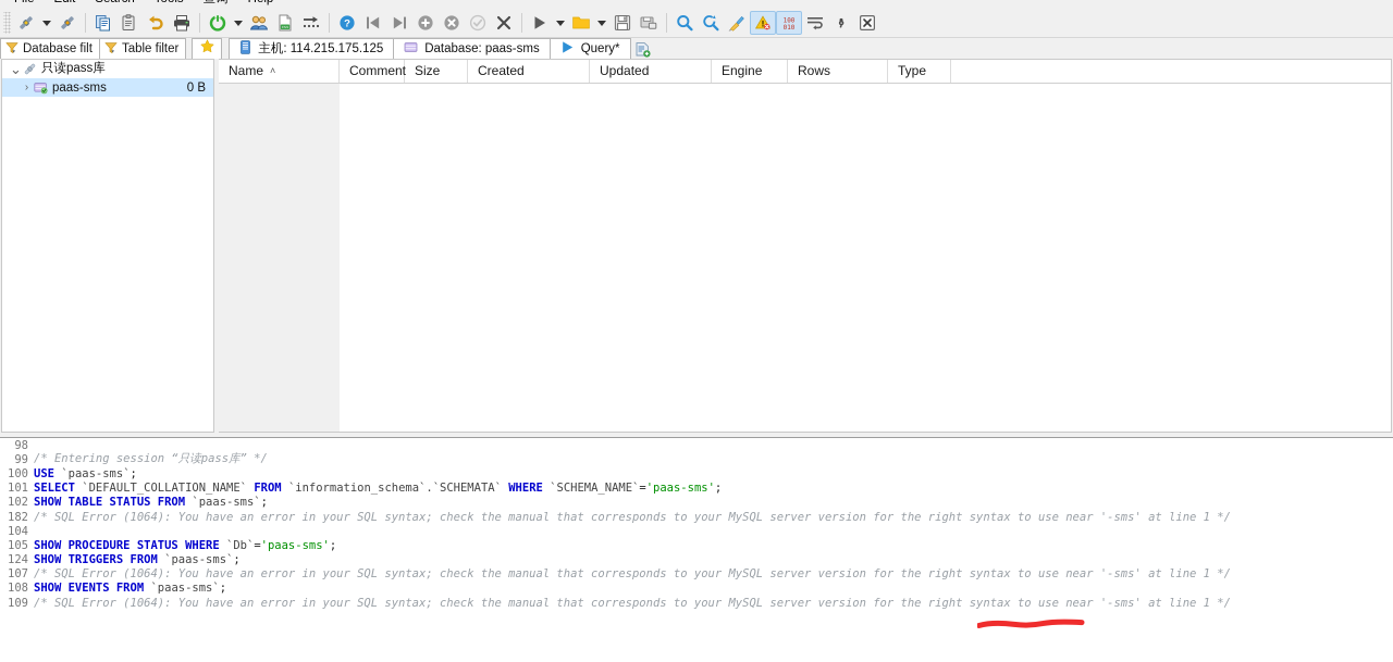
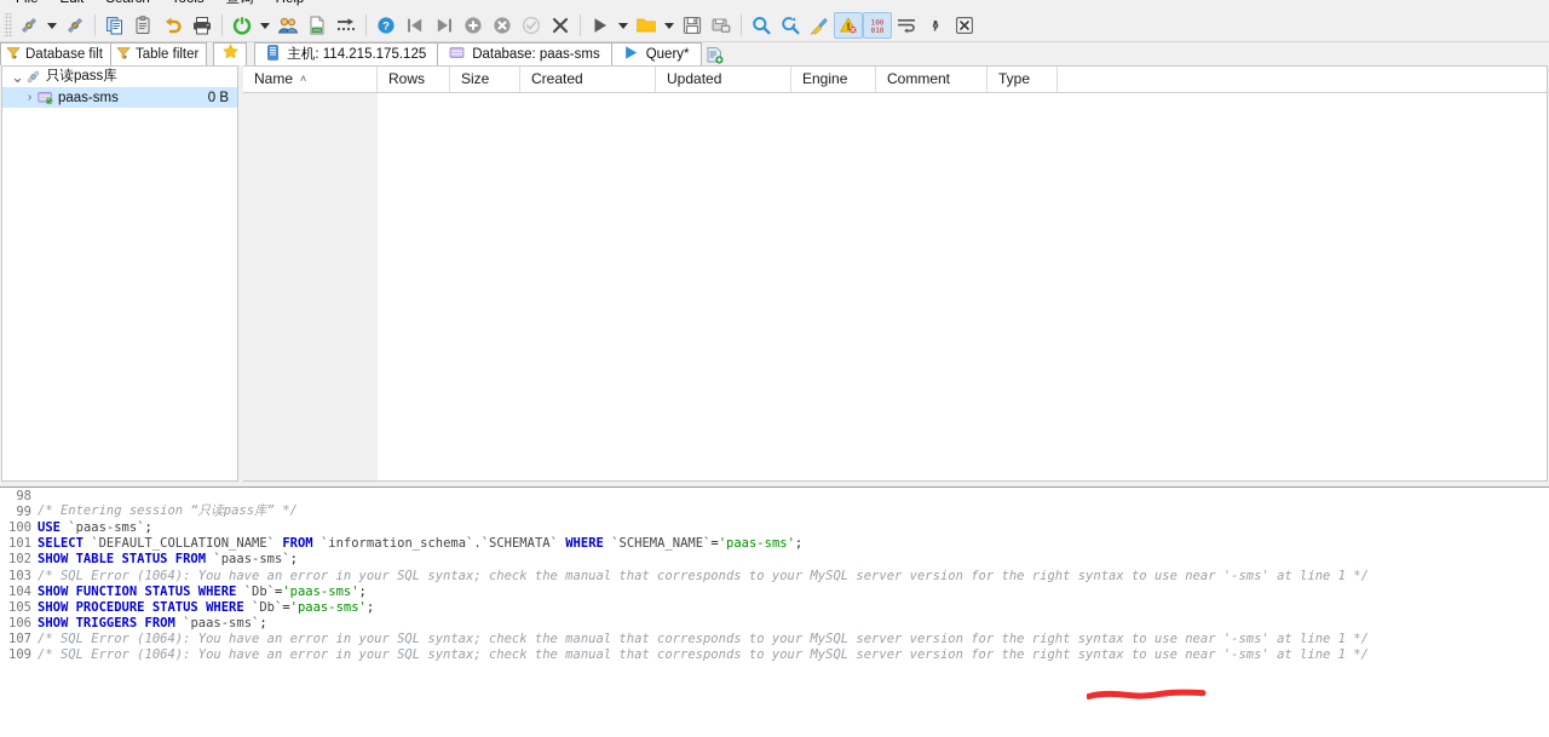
  ?
  Database filt
  Table filter
  主机: 114.215.175.125
  Database: paas-sms
  Query*
  ⌄
  只读pass库
  ›
  paas-sms
  0 B
  Name
  ˄
- Comment
+ Rows
  Size
  Created
  Updated
  Engine
- Rows
+ Comment
  Type
  98
  99
  /* Entering session “只读pass库” */
  100
  USE `paas-sms`;
  101
  SELECT `DEFAULT_COLLATION_NAME` FROM `information_schema`.`SCHEMATA` WHERE `SCHEMA_NAME`='paas-sms';
  102
  SHOW TABLE STATUS FROM `paas-sms`;
- 182
+ 103
  /* SQL Error (1064): You have an error in your SQL syntax; check the manual that corresponds to your MySQL server version for the right syntax to use near '-sms' at line 1 */
  104
+ SHOW FUNCTION STATUS WHERE `Db`='paas-sms';
  105
  SHOW PROCEDURE STATUS WHERE `Db`='paas-sms';
- 124
+ 106
  SHOW TRIGGERS FROM `paas-sms`;
  107
  /* SQL Error (1064): You have an error in your SQL syntax; check the manual that corresponds to your MySQL server version for the right syntax to use near '-sms' at line 1 */
- 108
- SHOW EVENTS FROM `paas-sms`;
  109
  /* SQL Error (1064): You have an error in your SQL syntax; check the manual that corresponds to your MySQL server version for the right syntax to use near '-sms' at line 1 */
